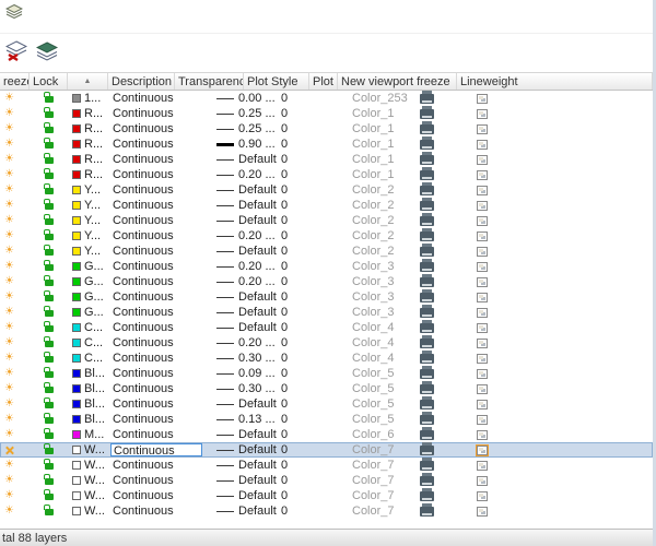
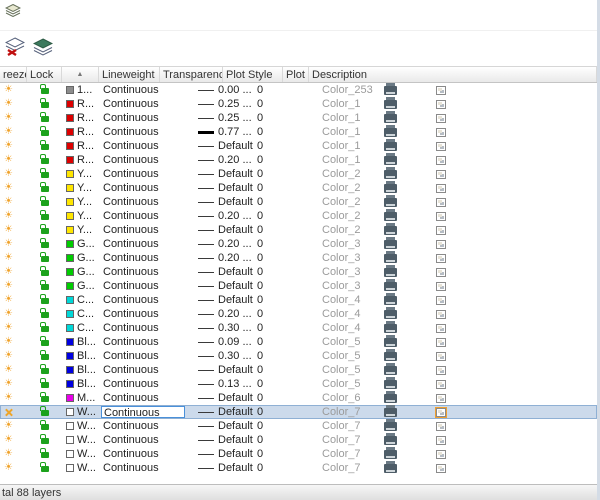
  reez
  Lock
- Description
+ Lineweight
  Transparenc
  Plot Style
  Plot
- New viewport freeze
- Lineweight
+ Description
  ☀
  1...
  Continuous
  0.00 ...
  0
  Color_253
  ☀
  R...
  Continuous
  0.25 ...
  0
  Color_1
  ☀
  R...
  Continuous
  0.25 ...
  0
  Color_1
  ☀
  R...
  Continuous
- 0.90 ...
+ 0.77 ...
  0
  Color_1
  ☀
  R...
  Continuous
  Default
  0
  Color_1
  ☀
  R...
  Continuous
  0.20 ...
  0
  Color_1
  ☀
  Y...
  Continuous
  Default
  0
  Color_2
  ☀
  Y...
  Continuous
  Default
  0
  Color_2
  ☀
  Y...
  Continuous
  Default
  0
  Color_2
  ☀
  Y...
  Continuous
  0.20 ...
  0
  Color_2
  ☀
  Y...
  Continuous
  Default
  0
  Color_2
  ☀
  G...
  Continuous
  0.20 ...
  0
  Color_3
  ☀
  G...
  Continuous
  0.20 ...
  0
  Color_3
  ☀
  G...
  Continuous
  Default
  0
  Color_3
  ☀
  G...
  Continuous
  Default
  0
  Color_3
  ☀
  C...
  Continuous
  Default
  0
  Color_4
  ☀
  C...
  Continuous
  0.20 ...
  0
  Color_4
  ☀
  C...
  Continuous
  0.30 ...
  0
  Color_4
  ☀
  Bl...
  Continuous
  0.09 ...
  0
  Color_5
  ☀
  Bl...
  Continuous
  0.30 ...
  0
  Color_5
  ☀
  Bl...
  Continuous
  Default
  0
  Color_5
  ☀
  Bl...
  Continuous
  0.13 ...
  0
  Color_5
  ☀
  M...
  Continuous
  Default
  0
  Color_6
  W...
  Continuous
  Default
  0
  Color_7
  ☀
  W...
  Continuous
  Default
  0
  Color_7
  ☀
  W...
  Continuous
  Default
  0
  Color_7
  ☀
  W...
  Continuous
  Default
  0
  Color_7
  ☀
  W...
  Continuous
  Default
  0
  Color_7
  tal 88 layers
